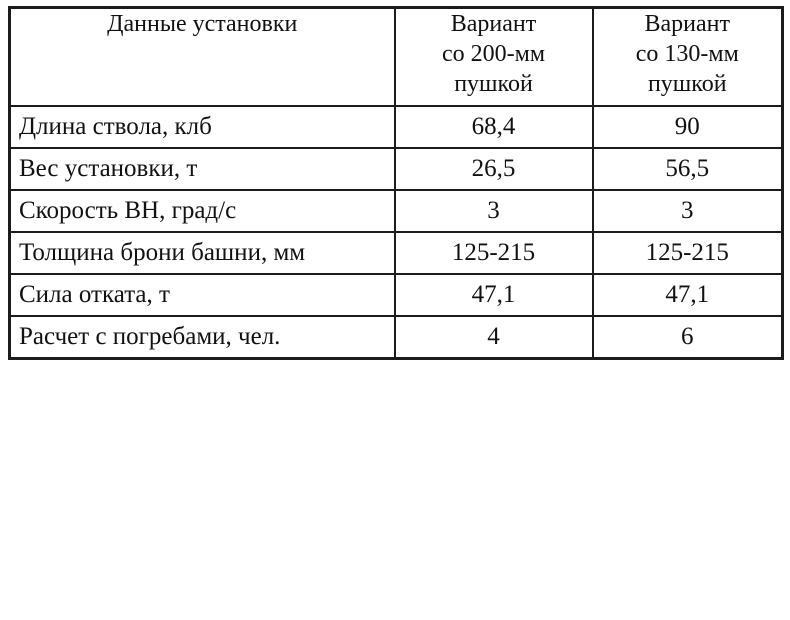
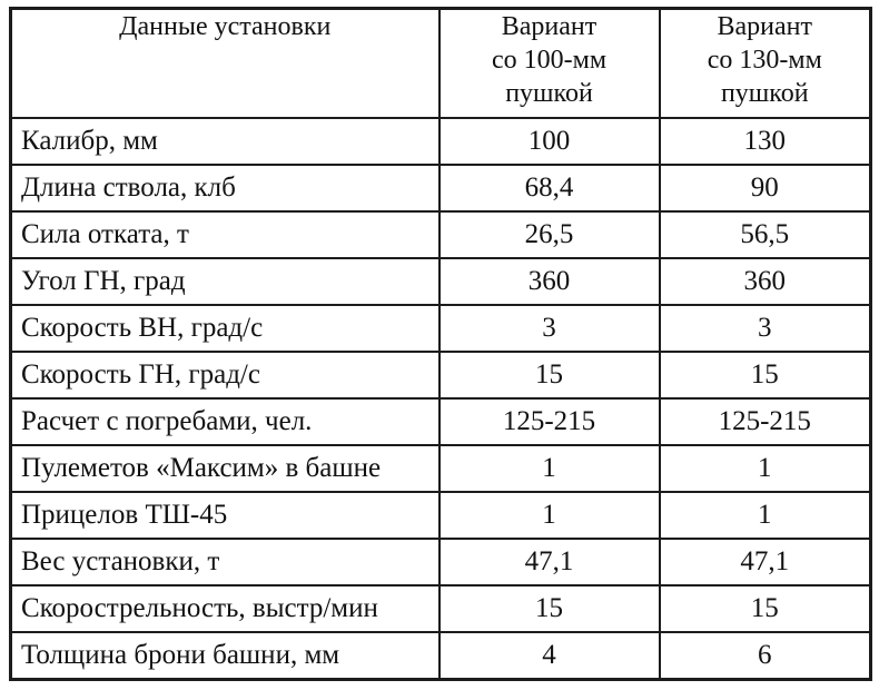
- Данные установки	Вариант со 200-мм пушкой	Вариант со 130-мм пушкой
+ Данные установки	Вариант со 100-мм пушкой	Вариант со 130-мм пушкой
+ Калибр, мм	100	130
  Длина ствола, клб	68,4	90
- Вес установки, т	26,5	56,5
+ Сила отката, т	26,5	56,5
+ Угол ГН, град	360	360
  Скорость ВН, град/с	3	3
+ Скорость ГН, град/с	15	15
- Толщина брони башни, мм	125-215	125-215
+ Расчет с погребами, чел.	125-215	125-215
+ Пулеметов «Максим» в башне	1	1
+ Прицелов ТШ-45	1	1
- Сила отката, т	47,1	47,1
+ Вес установки, т	47,1	47,1
+ Скорострельность, выстр/мин	15	15
- Расчет с погребами, чел.	4	6
+ Толщина брони башни, мм	4	6
